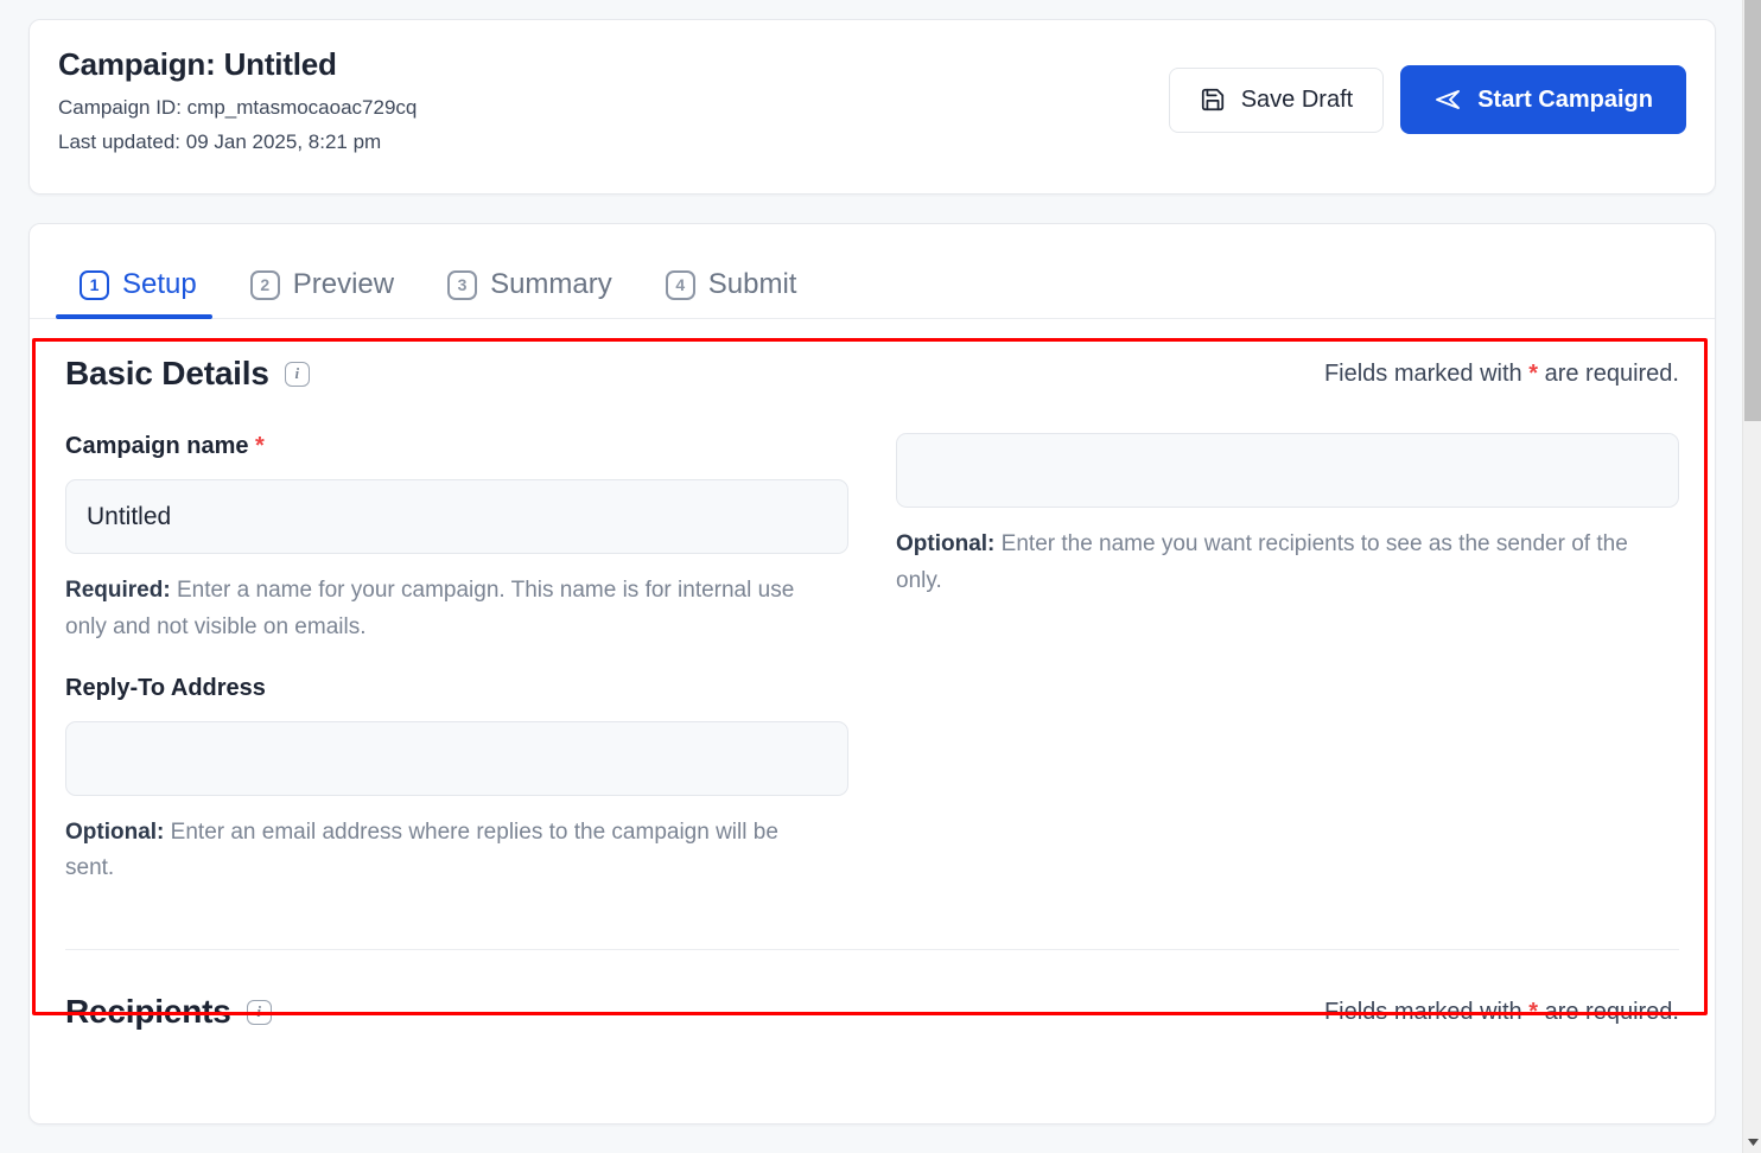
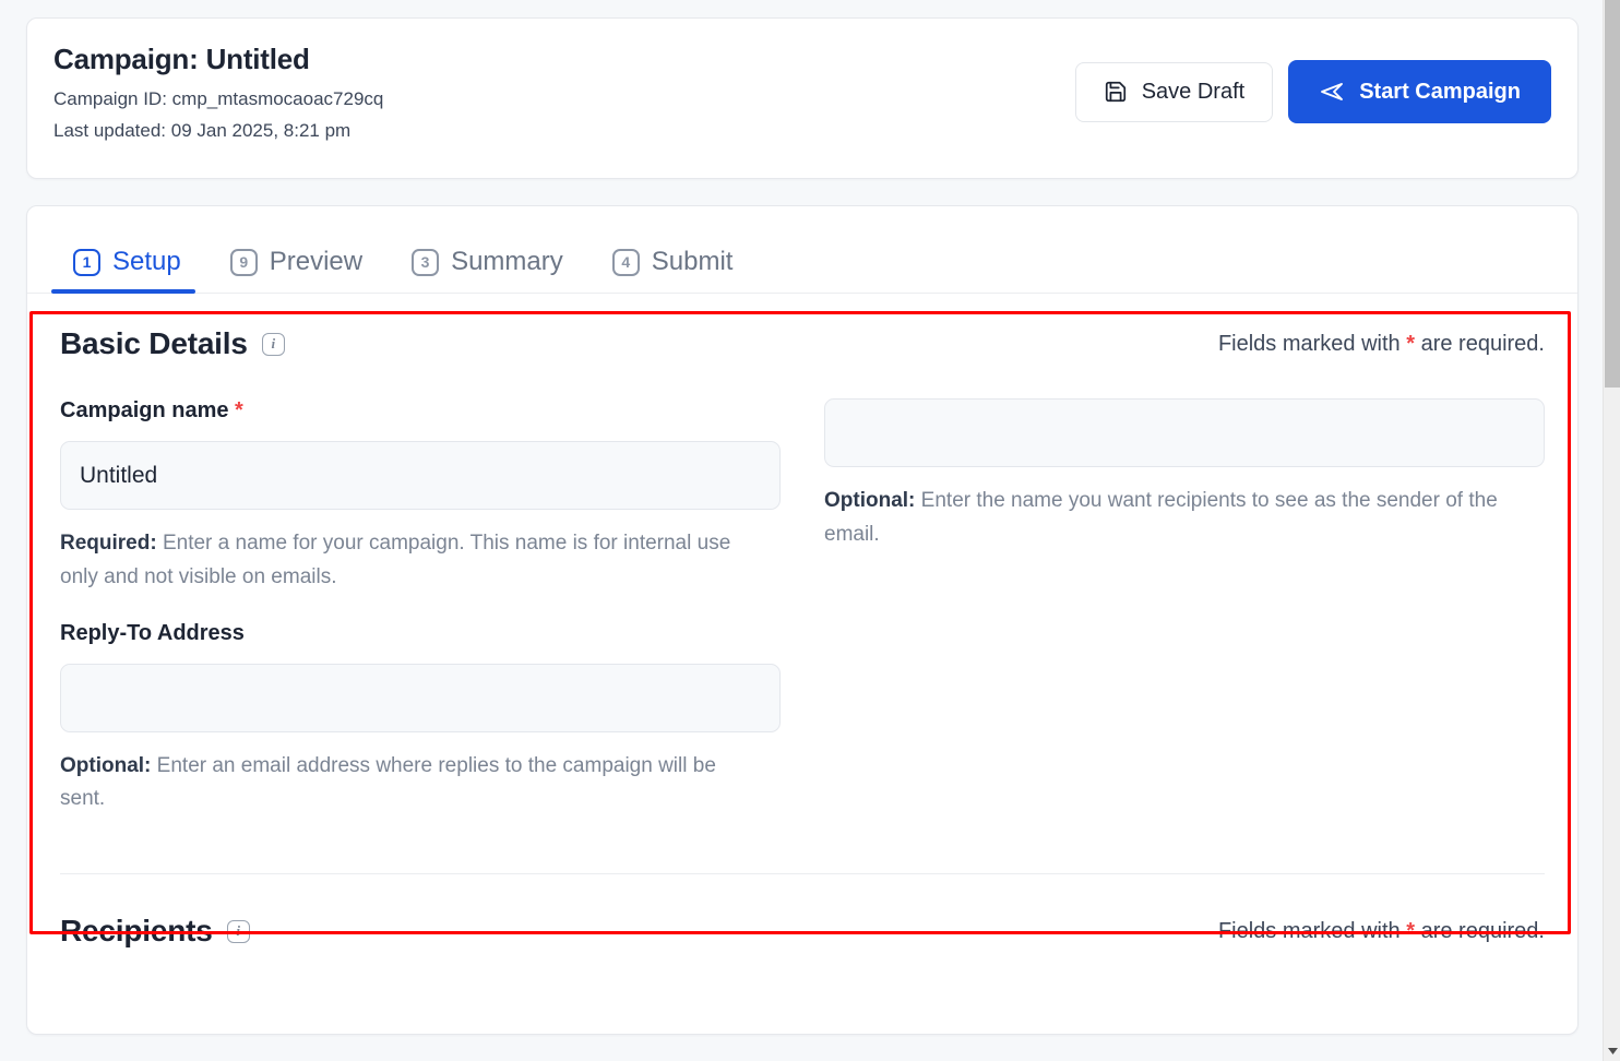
  Campaign: Untitled
  Campaign ID: cmp_mtasmocaoac729cq
  Last updated: 09 Jan 2025, 8:21 pm
  Save Draft
  Start Campaign
  1
  Setup
- 2
+ 9
  Preview
  3
  Summary
  4
  Submit
  Basic Details
  i
  Fields marked with * are required.
  Campaign name *
  Untitled
  Required: Enter a name for your campaign. This name is for internal use only and not visible on emails.
  Reply-To Address
  Optional: Enter an email address where replies to the campaign will be sent.
- Optional: Enter the name you want recipients to see as the sender of the only.
+ Optional: Enter the name you want recipients to see as the sender of the email.
  Recipients
  i
  Fields marked with * are required.
